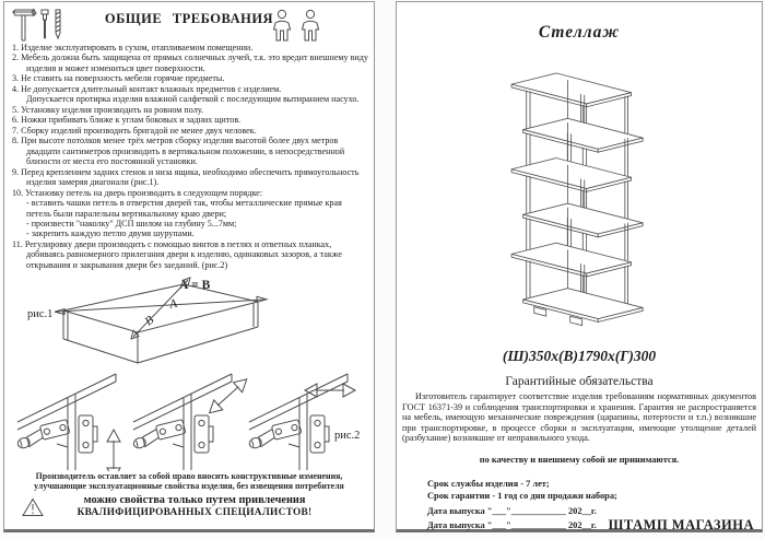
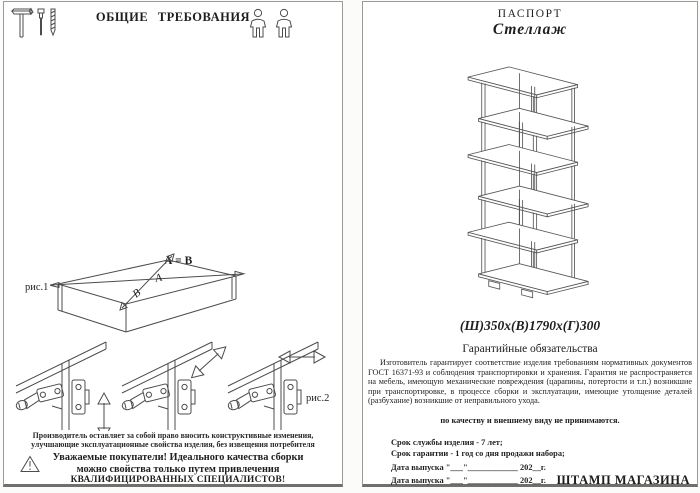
  ОБЩИЕ ТРЕБОВАНИЯ
- 1. Изделие эксплуатировать в сухом, отапливаемом помещении.
- 2. Мебель должна быть защищена от прямых солнечных лучей, т.к. это вредит внешнему виду изделия и может измениться цвет поверхности.
- 3. Не ставить на поверхность мебели горячие предметы.
- 4. Не допускается длительный контакт влажных предметов с изделием.
- Допускается протирка изделия влажной салфеткой с последующим вытиранием насухо.
- 5. Установку изделия производить на ровном полу.
- 6. Ножки прибивать ближе к углам боковых и задних щитов.
- 7. Сборку изделий производить бригадой не менее двух человек.
- 8. При высоте потолков менее трёх метров сборку изделия высотой более двух метров двадцати сантиметров производить в вертикальном положении, в непосредственной близости от места его постоянной установки.
- 9. Перед креплением задних стенок и низа ящика, необходимо обеспечить прямоугольность изделия замеряя диагонали (рис.1).
- 10. Установку петель на дверь производить в следующем порядке:
- - вставить чашки петель в отверстия дверей так, чтобы металлические прямые края петель были паралельны вертикальному краю двери;
- - произвести "наколку" ДСП шилом на глубину 5...7мм;
- - закрепить каждую петлю двумя шурупами.
- 11. Регулировку двери производить с помощью винтов в петлях и ответных планках, добиваясь равномерного прилегания двери к изделию, одинаковых зазоров, а также открывания и закрывания двери без заеданий. (рис.2)
  рис.1
  А = В
  рис.2
  Производитель оставляет за собой право вносить конструктивные изменения,
  улучшающие эксплуатационные свойства изделия, без извещения потребителя
+ Уважаемые покупатели! Идеального качества сборки
  можно свойства только путем привлечения
  КВАЛИФИЦИРОВАННЫХ СПЕЦИАЛИСТОВ!
+ ПАСПОРТ
  Стеллаж
  (Ш)350х(В)1790х(Г)300
  Гарантийные обязательства
- Изготовитель гарантирует соответствие изделия требованиям нормативных документов ГОСТ 16371-39 и соблюдения транспортировки и хранения. Гарантия не распространяется на мебель, имеющую механические повреждения (царапины, потертости и т.п.) возникшие при транспортировке, в процессе сборки и эксплуатации, имеющие утолщение деталей (разбухание) возникшие от неправильного ухода.
+ Изготовитель гарантирует соответствие изделия требованиям нормативных документов ГОСТ 16371-93 и соблюдения транспортировки и хранения. Гарантия не распространяется на мебель, имеющую механические повреждения (царапины, потертости и т.п.) возникшие при транспортировке, в процессе сборки и эксплуатации, имеющие утолщение деталей (разбухание) возникшие от неправильного ухода.
- по качеству и внешнему собой не принимаются.
+ по качеству и внешнему виду не принимаются.
  Срок службы изделия - 7 лет;
  Срок гарантии - 1 год со дня продажи набора;
  Дата выпуска "___"____________ 202__г.
  Дата выпуска "___"____________ 202__г.
  ШТАМП МАГАЗИНА
